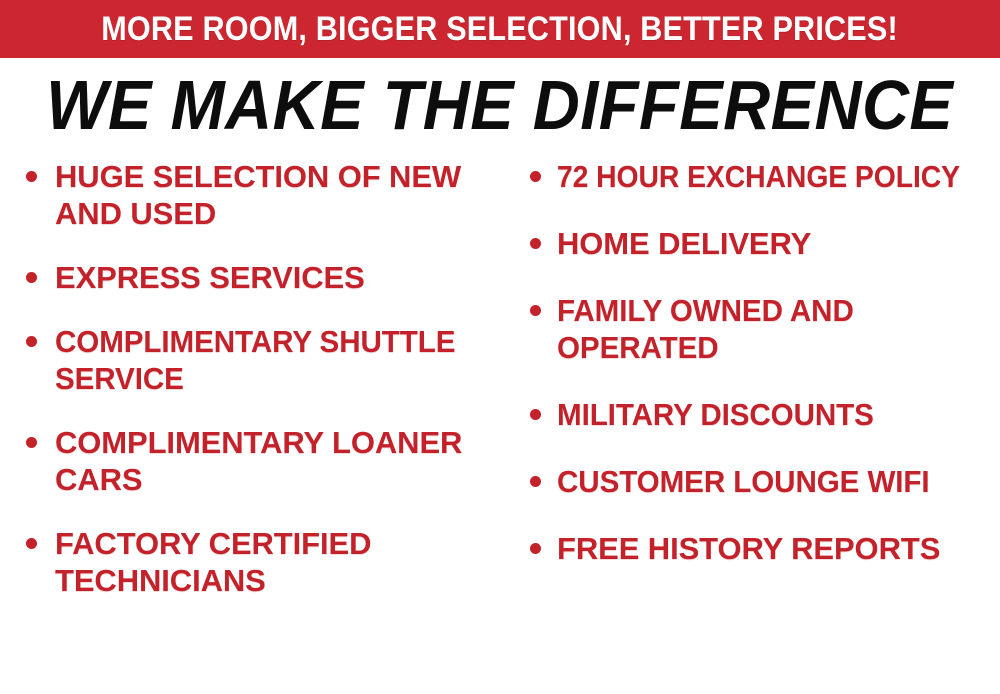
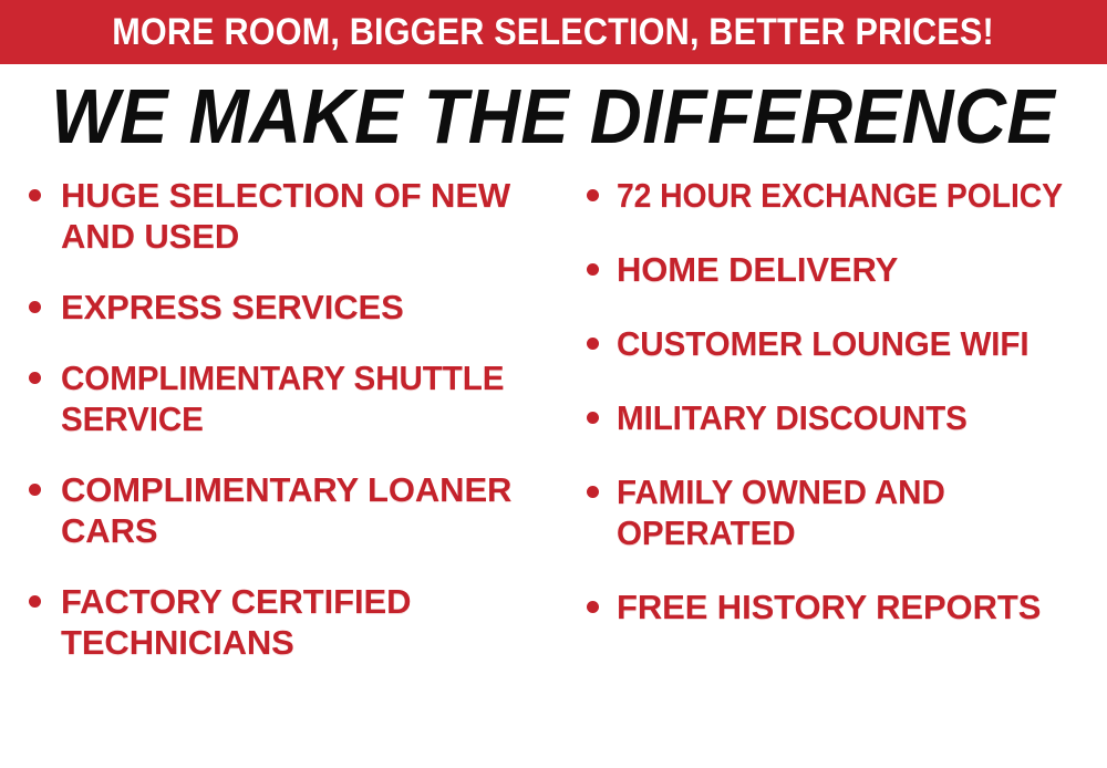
  MORE ROOM, BIGGER SELECTION, BETTER PRICES!
  WE MAKE THE DIFFERENCE
  HUGE SELECTION OF NEW AND USED
  EXPRESS SERVICES
  COMPLIMENTARY SHUTTLE SERVICE
  COMPLIMENTARY LOANER CARS
  FACTORY CERTIFIED TECHNICIANS
  72 HOUR EXCHANGE POLICY
  HOME DELIVERY
- FAMILY OWNED AND OPERATED
+ CUSTOMER LOUNGE WIFI
  MILITARY DISCOUNTS
- CUSTOMER LOUNGE WIFI
+ FAMILY OWNED AND OPERATED
  FREE HISTORY REPORTS
